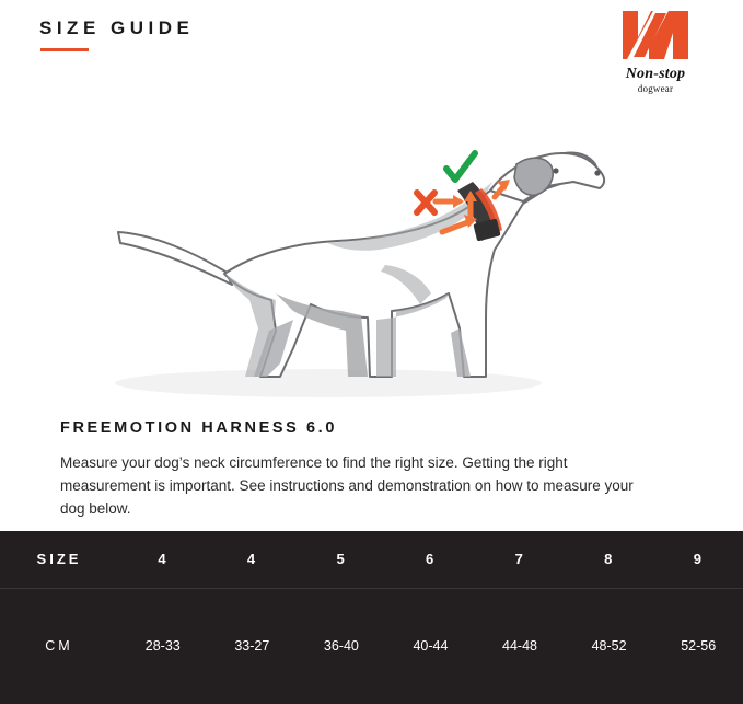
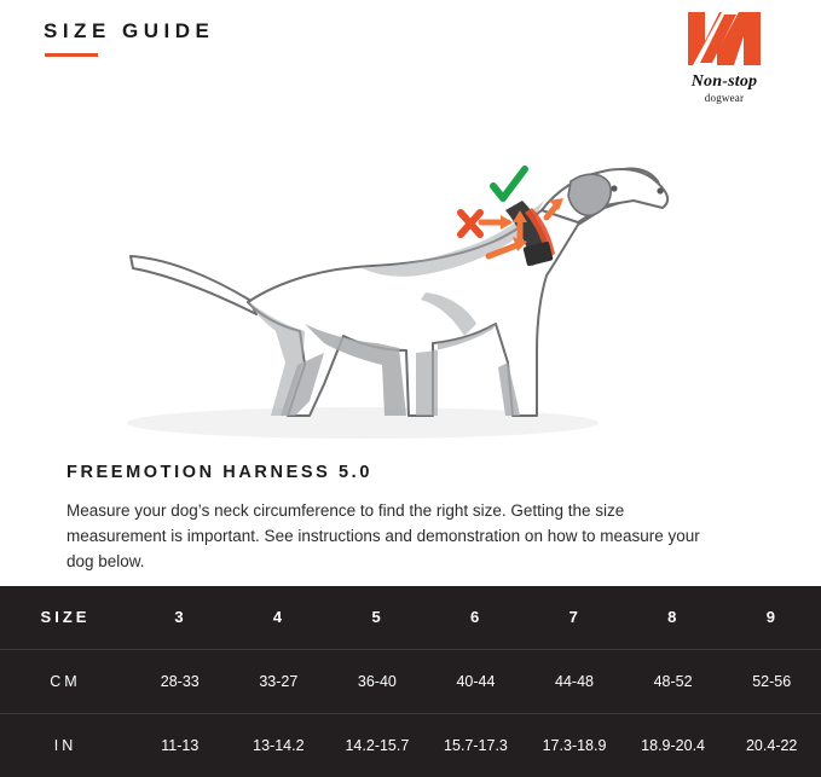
  SIZE GUIDE
  Non-stop
  dogwear
- FREEMOTION HARNESS 6.0
+ FREEMOTION HARNESS 5.0
- Measure your dog’s neck circumference to find the right size. Getting the right measurement is important. See instructions and demonstration on how to measure your dog below.
+ Measure your dog’s neck circumference to find the right size. Getting the size measurement is important. See instructions and demonstration on how to measure your dog below.
- SIZE	4	4	5	6	7	8	9
+ SIZE	3	4	5	6	7	8	9
  CM	28-33	33-27	36-40	40-44	44-48	48-52	52-56
+ IN	11-13	13-14.2	14.2-15.7	15.7-17.3	17.3-18.9	18.9-20.4	20.4-22
